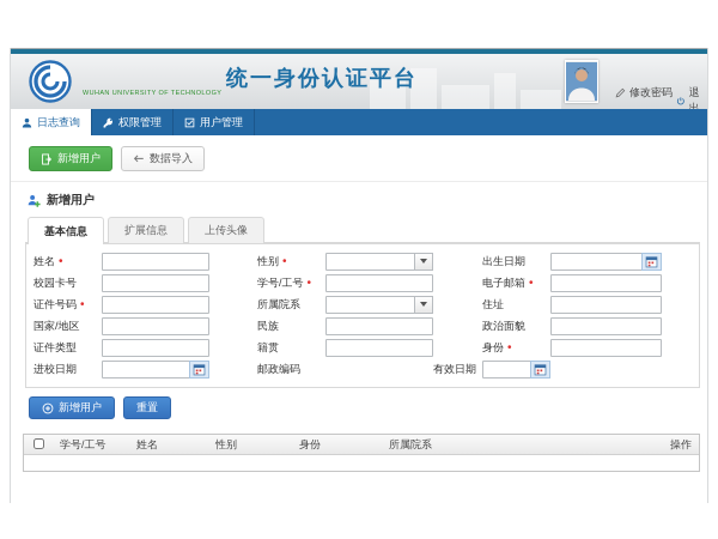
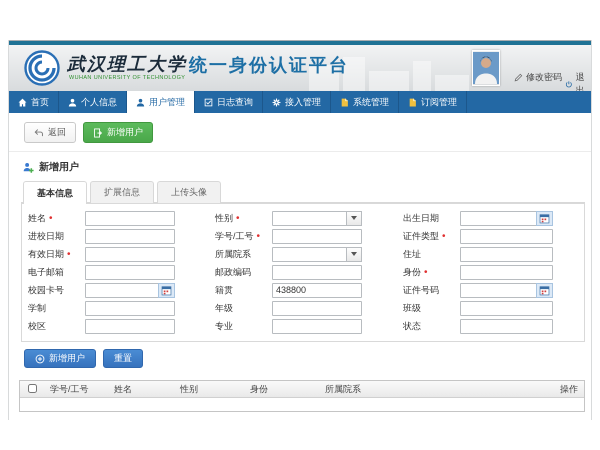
+ 武汉理工大学
  统一身份认证平台
  修改密码
  退出
+ 首页
+ 个人信息
- 日志查询
+ 用户管理
- 权限管理
- 用户管理
+ 日志查询
+ 接入管理
+ 系统管理
+ 订阅管理
+ 返回
  新增用户
- 数据导入
  新增用户
  基本信息
  扩展信息
  上传头像
  姓名
  •
  性别
  •
  出生日期
- 校园卡号
+ 进校日期
  学号/工号
  •
- 电子邮箱
+ 证件类型
  •
- 证件号码
+ 有效日期
  •
  所属院系
  住址
- 国家/地区
- 民族
- 政治面貌
- 证件类型
+ 电子邮箱
- 籍贯
+ 邮政编码
  身份
  •
- 进校日期
+ 校园卡号
- 邮政编码
+ 籍贯
+ 438800
- 有效日期
+ 证件号码
+ 学制
+ 年级
+ 班级
+ 校区
+ 专业
+ 状态
  新增用户
  重置
  学号/工号
  姓名
  性别
  身份
  所属院系
  操作
